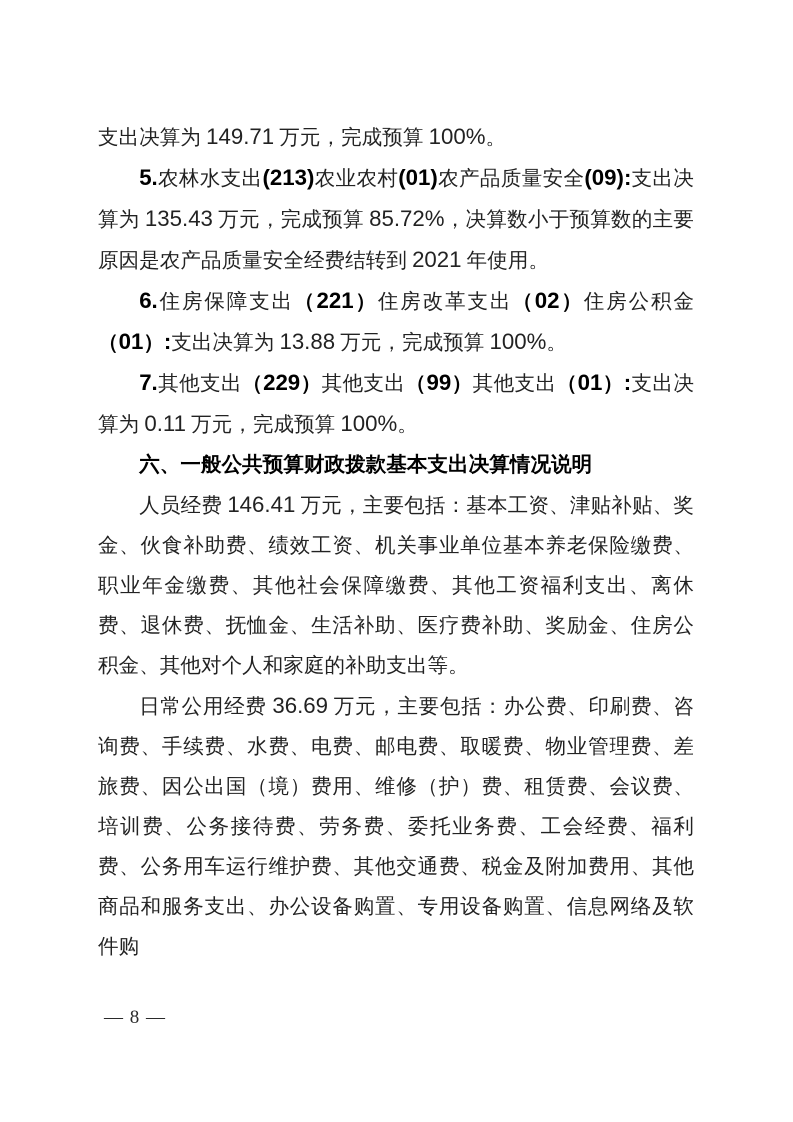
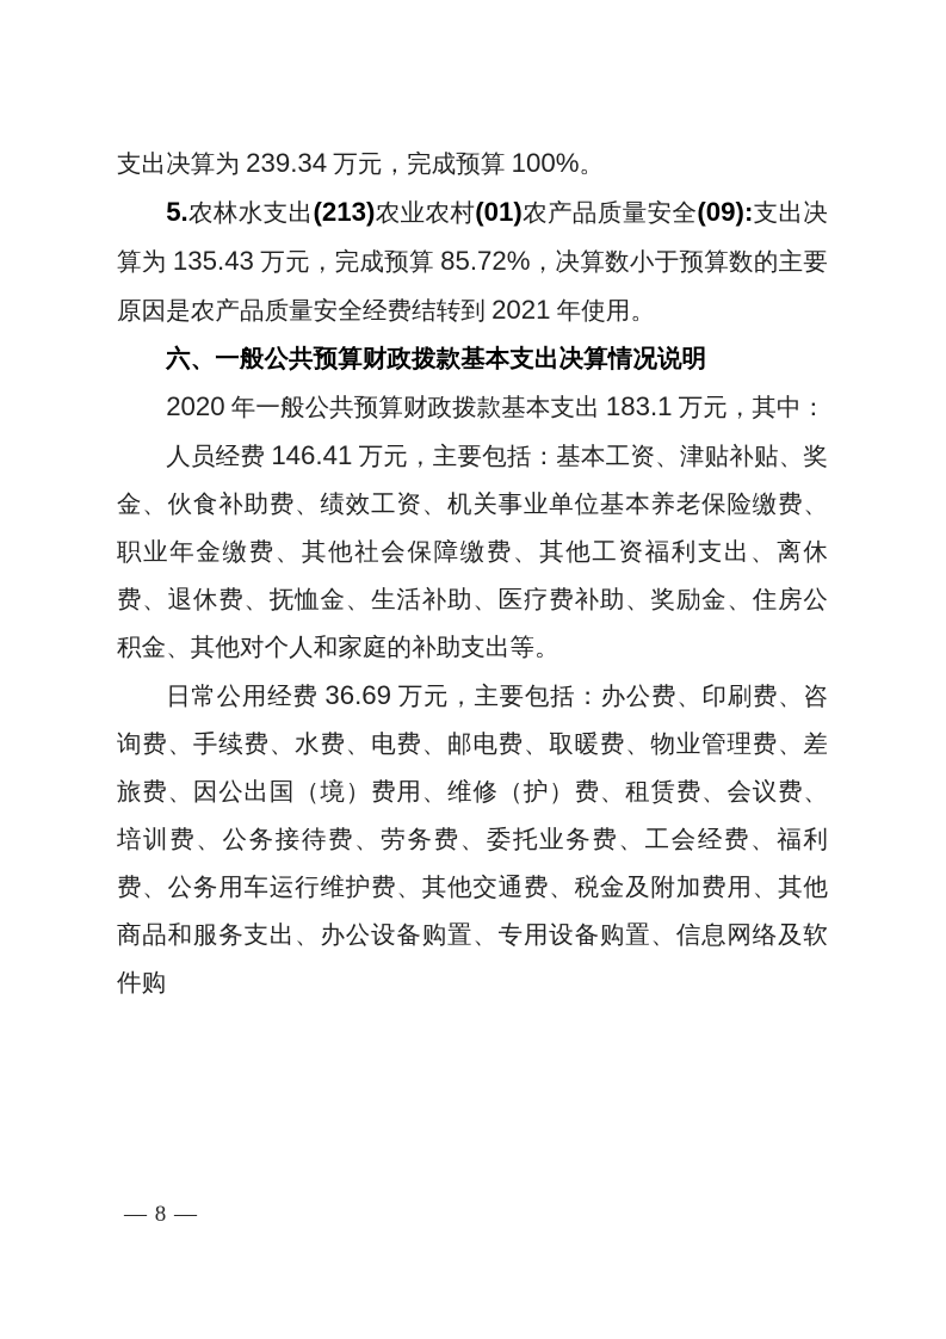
- 支出决算为 149.71 万元，完成预算 100%。
+ 支出决算为 239.34 万元，完成预算 100%。
  5.农林水支出(213)农业农村(01)农产品质量安全(09):支出决算为 135.43 万元，完成预算 85.72%，决算数小于预算数的主要原因是农产品质量安全经费结转到 2021 年使用。
- 6.住房保障支出（221）住房改革支出（02）住房公积金（01）:支出决算为 13.88 万元，完成预算 100%。
- 7.其他支出（229）其他支出（99）其他支出（01）:支出决算为 0.11 万元，完成预算 100%。
  六、一般公共预算财政拨款基本支出决算情况说明
+ 2020 年一般公共预算财政拨款基本支出 183.1 万元，其中：
  人员经费 146.41 万元，主要包括：基本工资、津贴补贴、奖金、伙食补助费、绩效工资、机关事业单位基本养老保险缴费、职业年金缴费、其他社会保障缴费、其他工资福利支出、离休费、退休费、抚恤金、生活补助、医疗费补助、奖励金、住房公积金、其他对个人和家庭的补助支出等。
  日常公用经费 36.69 万元，主要包括：办公费、印刷费、咨询费、手续费、水费、电费、邮电费、取暖费、物业管理费、差旅费、因公出国（境）费用、维修（护）费、租赁费、会议费、培训费、公务接待费、劳务费、委托业务费、工会经费、福利费、公务用车运行维护费、其他交通费、税金及附加费用、其他商品和服务支出、办公设备购置、专用设备购置、信息网络及软件购
  — 8 —
